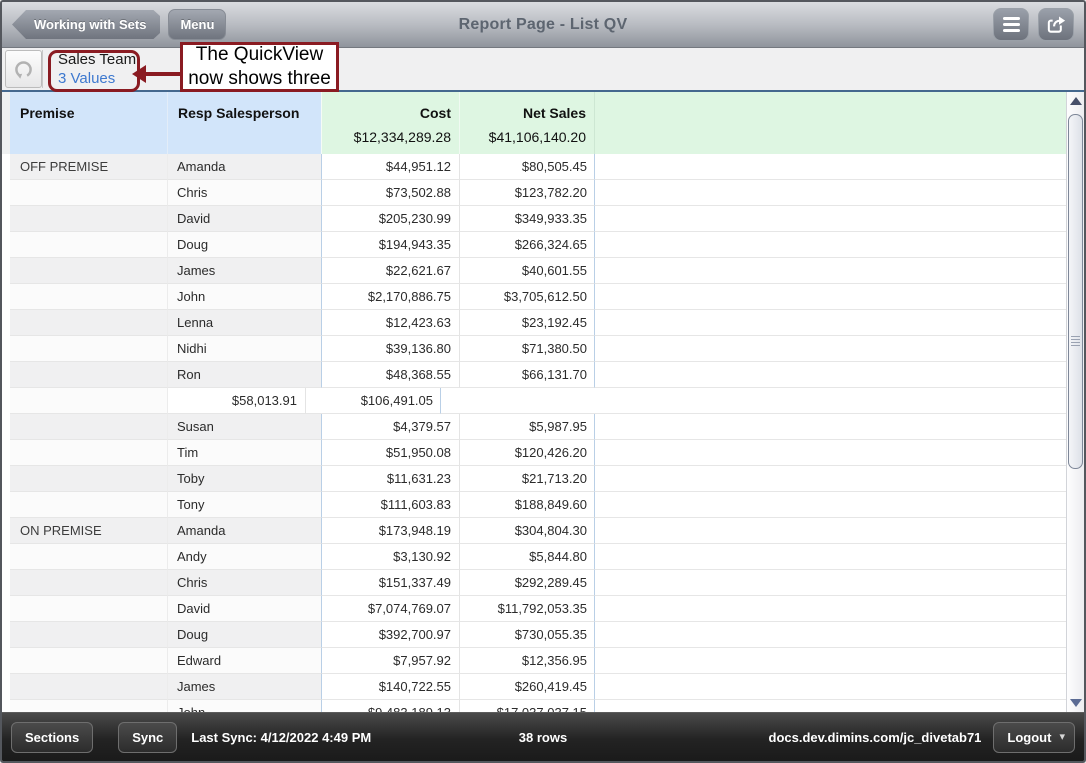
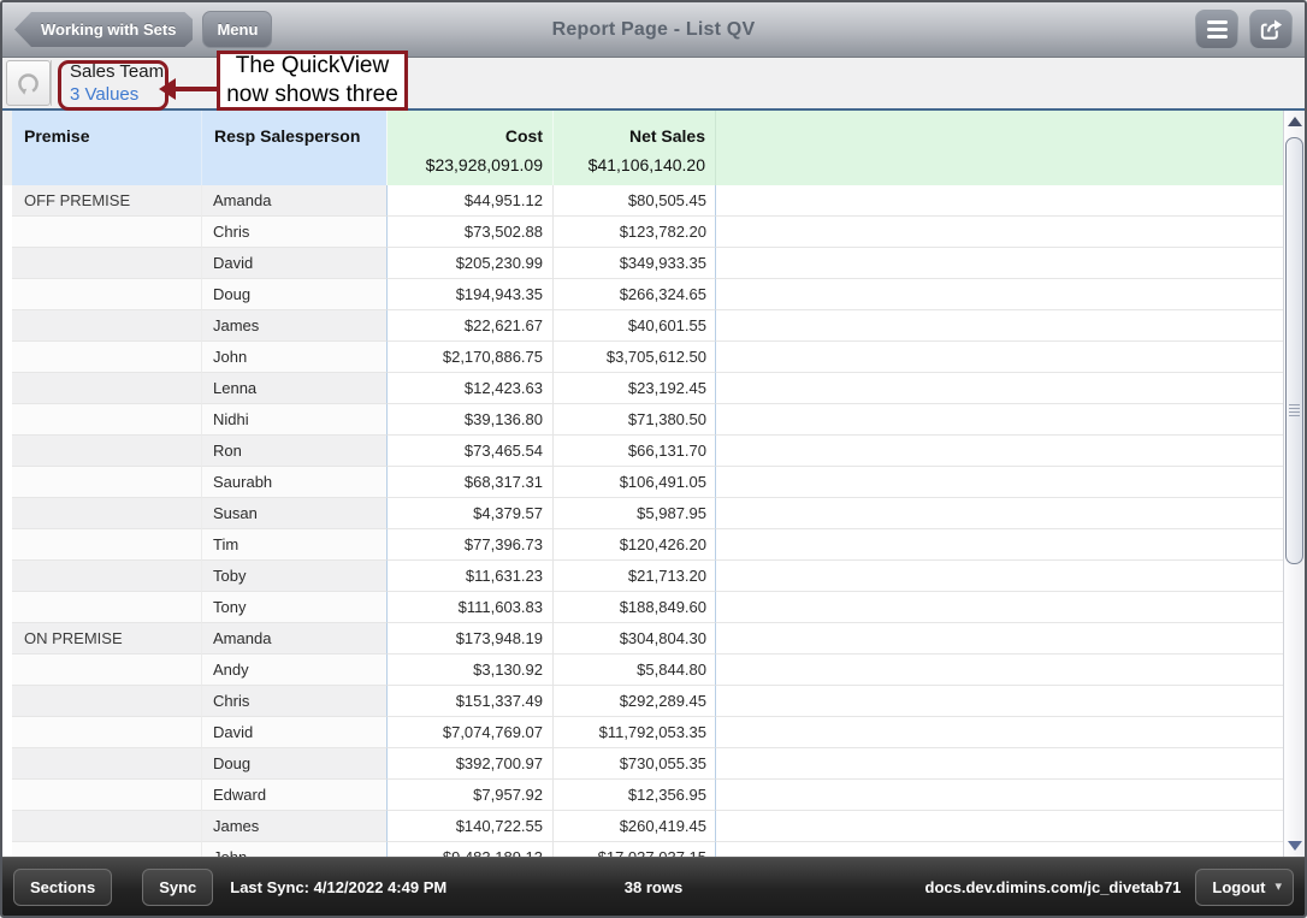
  Report Page - List QV
  Working with Sets
  Menu
  Sales Team
  3 Values
  The QuickView
  now shows three
  Premise
  Resp Salesperson
  Cost
- $12,334,289.28
+ $23,928,091.09
  Net Sales
  $41,106,140.20
  OFF PREMISE
  Amanda
  $44,951.12
  $80,505.45
  Chris
  $73,502.88
  $123,782.20
  David
  $205,230.99
  $349,933.35
  Doug
  $194,943.35
  $266,324.65
  James
  $22,621.67
  $40,601.55
  John
  $2,170,886.75
  $3,705,612.50
  Lenna
  $12,423.63
  $23,192.45
  Nidhi
  $39,136.80
  $71,380.50
  Ron
- $48,368.55
+ $73,465.54
  $66,131.70
+ Saurabh
- $58,013.91
+ $68,317.31
  $106,491.05
  Susan
  $4,379.57
  $5,987.95
  Tim
- $51,950.08
+ $77,396.73
  $120,426.20
  Toby
  $11,631.23
  $21,713.20
  Tony
  $111,603.83
  $188,849.60
  ON PREMISE
  Amanda
  $173,948.19
  $304,804.30
  Andy
  $3,130.92
  $5,844.80
  Chris
  $151,337.49
  $292,289.45
  David
  $7,074,769.07
  $11,792,053.35
  Doug
  $392,700.97
  $730,055.35
  Edward
  $7,957.92
  $12,356.95
  James
  $140,722.55
  $260,419.45
  Sections
  Sync
  Last Sync: 4/12/2022 4:49 PM
  38 rows
  docs.dev.dimins.com/jc_divetab71
  Logout
  ▾
